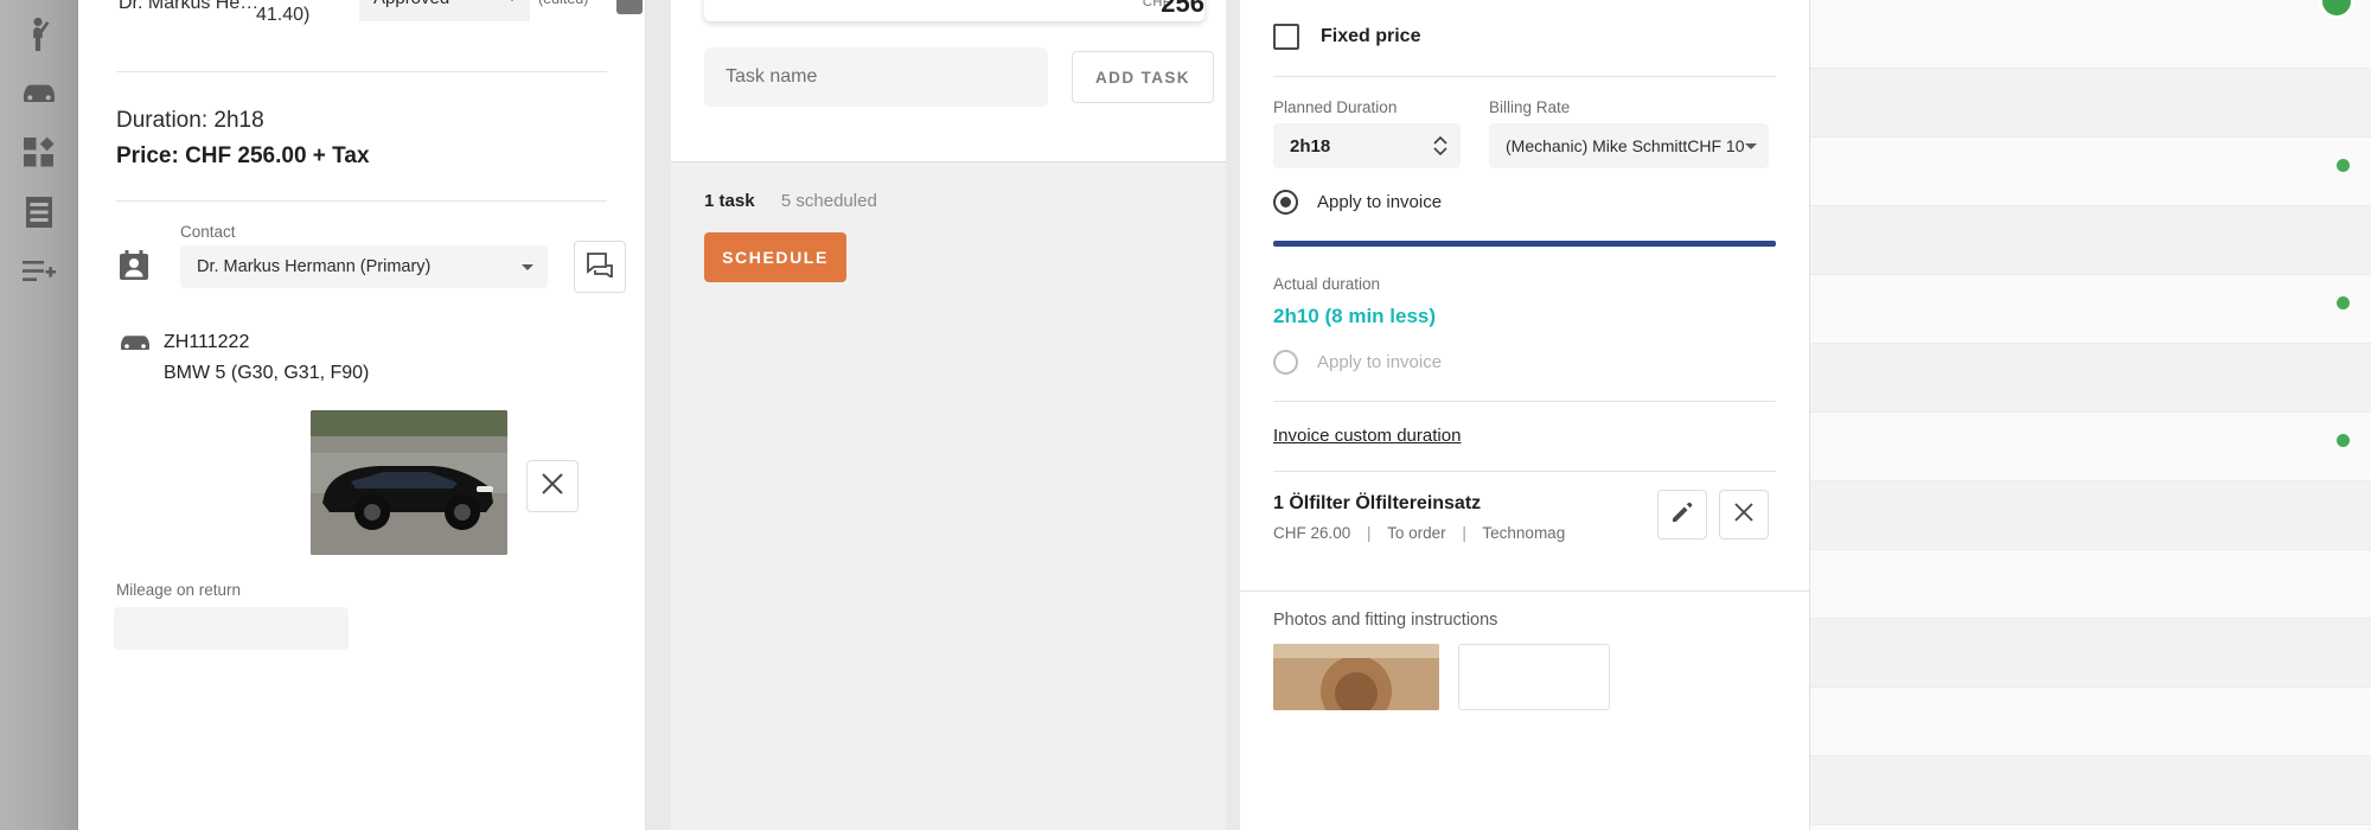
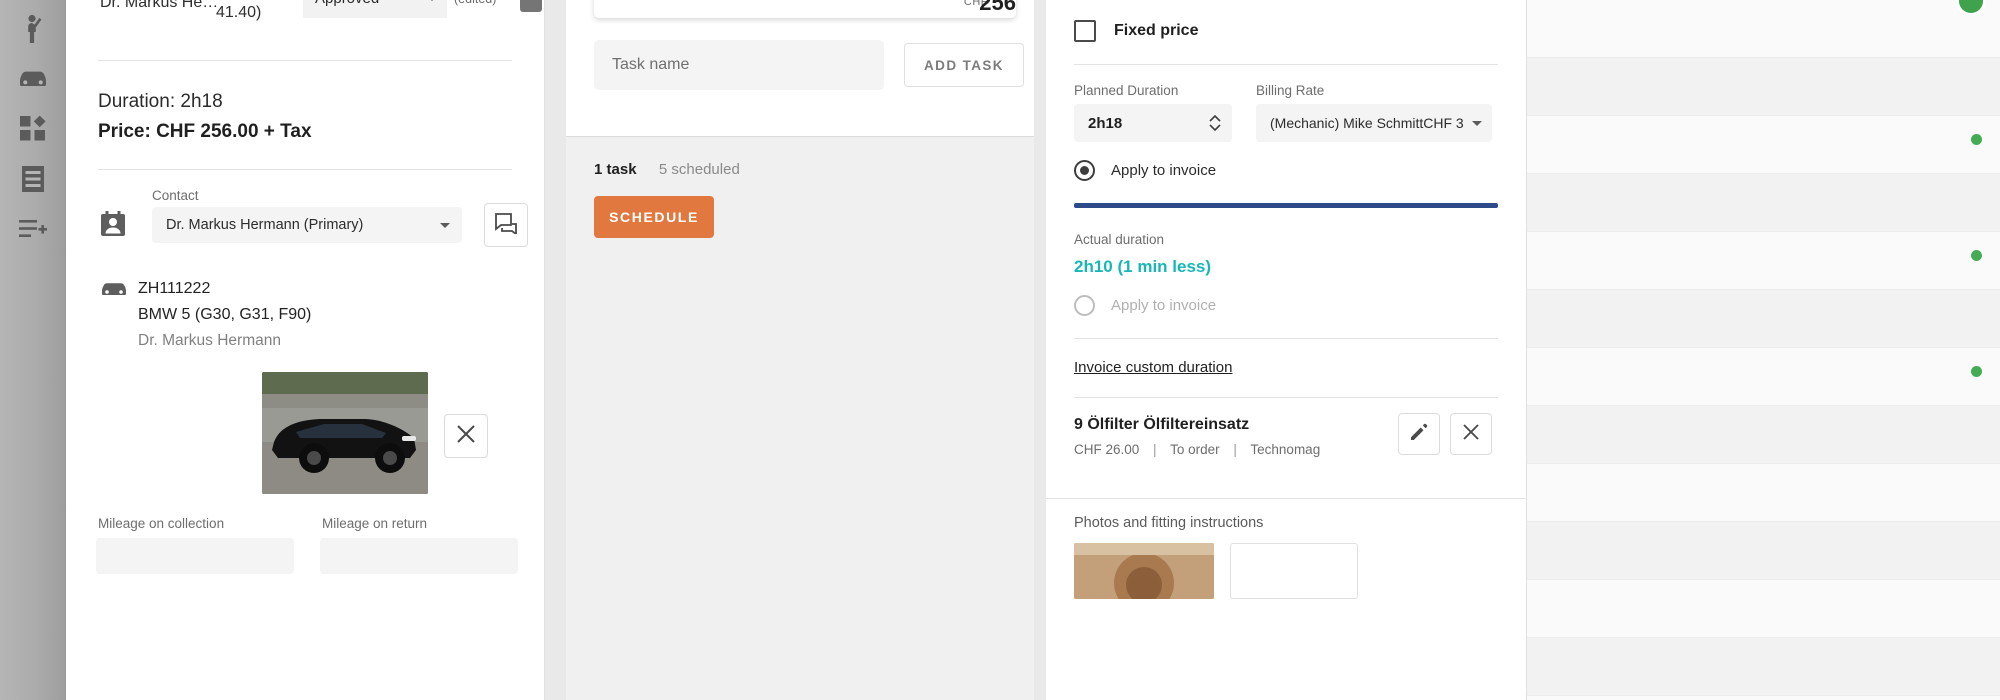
  Dr. Markus He…
  41.40)
  Duration: 2h18
  Price: CHF 256.00 + Tax
  Contact
  Dr. Markus Hermann (Primary)
  ZH111222
  BMW 5 (G30, G31, F90)
+ Dr. Markus Hermann
+ Mileage on collection
  Mileage on return
  CHF
  256
  Task name
  ADD TASK
  1 task 5 scheduled
  SCHEDULE
  Fixed price
  Planned Duration
  2h18
  Billing Rate
- (Mechanic) Mike SchmittCHF 10
+ (Mechanic) Mike SchmittCHF 3
  Apply to invoice
  Actual duration
- 2h10 (8 min less)
+ 2h10 (1 min less)
  Apply to invoice
  Invoice custom duration
- 1 Ölfilter Ölfiltereinsatz
+ 9 Ölfilter Ölfiltereinsatz
  CHF 26.00 | To order | Technomag
  Photos and fitting instructions
